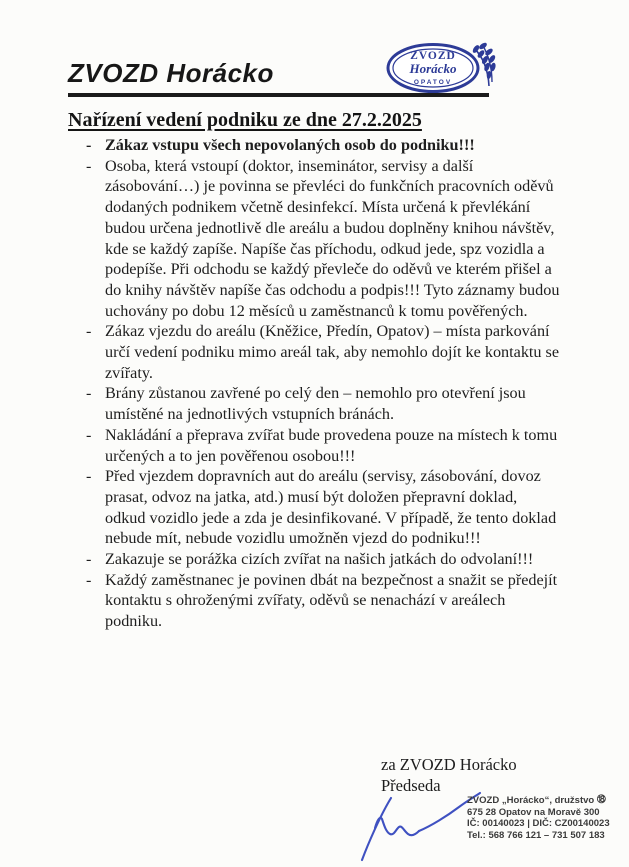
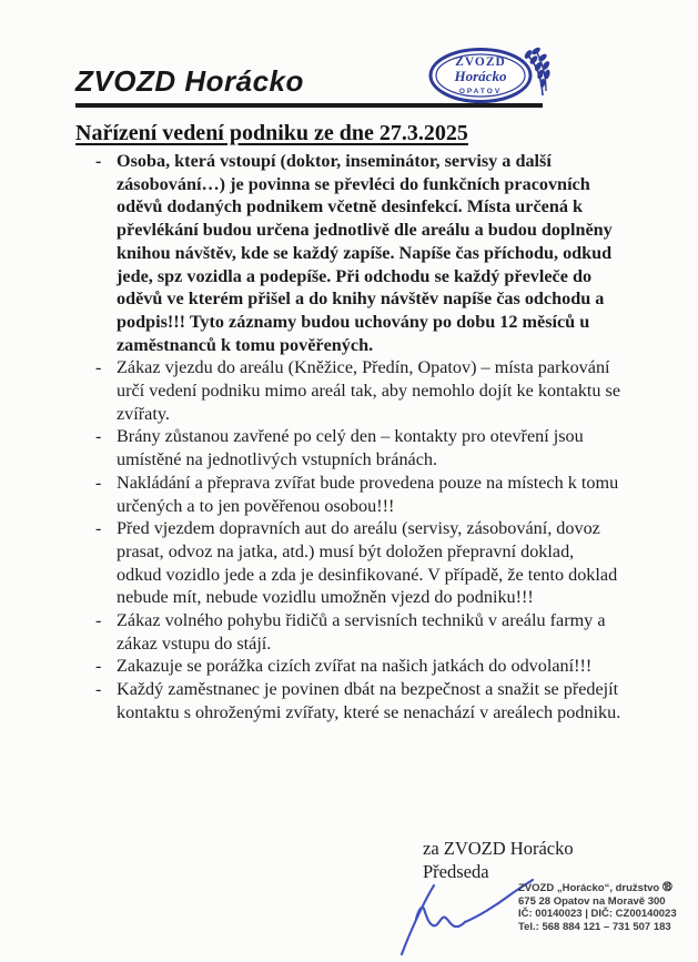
  ZVOZD Horácko
  ZVOZD
  Horácko
- Nařízení vedení podniku ze dne 27.2.2025
+ Nařízení vedení podniku ze dne 27.3.2025
- Zákaz vstupu všech nepovolaných osob do podniku!!!
  Osoba, která vstoupí (doktor, inseminátor, servisy a další zásobování…) je povinna se převléci do funkčních pracovních oděvů dodaných podnikem včetně desinfekcí. Místa určená k převlékání budou určena jednotlivě dle areálu a budou doplněny knihou návštěv, kde se každý zapíše. Napíše čas příchodu, odkud jede, spz vozidla a podepíše. Při odchodu se každý převleče do oděvů ve kterém přišel a do knihy návštěv napíše čas odchodu a podpis!!! Tyto záznamy budou uchovány po dobu 12 měsíců u zaměstnanců k tomu pověřených.
  Zákaz vjezdu do areálu (Kněžice, Předín, Opatov) – místa parkování určí vedení podniku mimo areál tak, aby nemohlo dojít ke kontaktu se zvířaty.
- Brány zůstanou zavřené po celý den – nemohlo pro otevření jsou umístěné na jednotlivých vstupních bránách.
+ Brány zůstanou zavřené po celý den – kontakty pro otevření jsou umístěné na jednotlivých vstupních bránách.
  Nakládání a přeprava zvířat bude provedena pouze na místech k tomu určených a to jen pověřenou osobou!!!
  Před vjezdem dopravních aut do areálu (servisy, zásobování, dovoz prasat, odvoz na jatka, atd.) musí být doložen přepravní doklad, odkud vozidlo jede a zda je desinfikované. V případě, že tento doklad nebude mít, nebude vozidlu umožněn vjezd do podniku!!!
+ Zákaz volného pohybu řidičů a servisních techniků v areálu farmy a zákaz vstupu do stájí.
  Zakazuje se porážka cizích zvířat na našich jatkách do odvolaní!!!
- Každý zaměstnanec je povinen dbát na bezpečnost a snažit se předejít kontaktu s ohroženými zvířaty, oděvů se nenachází v areálech podniku.
+ Každý zaměstnanec je povinen dbát na bezpečnost a snažit se předejít kontaktu s ohroženými zvířaty, které se nenachází v areálech podniku.
  za ZVOZD Horácko
  Předseda
  ZVOZD „Horácko“, družstvo ⑱
  675 28 Opatov na Moravě 300
  IČ: 00140023 | DIČ: CZ00140023
- Tel.: 568 766 121 – 731 507 183
+ Tel.: 568 884 121 – 731 507 183
